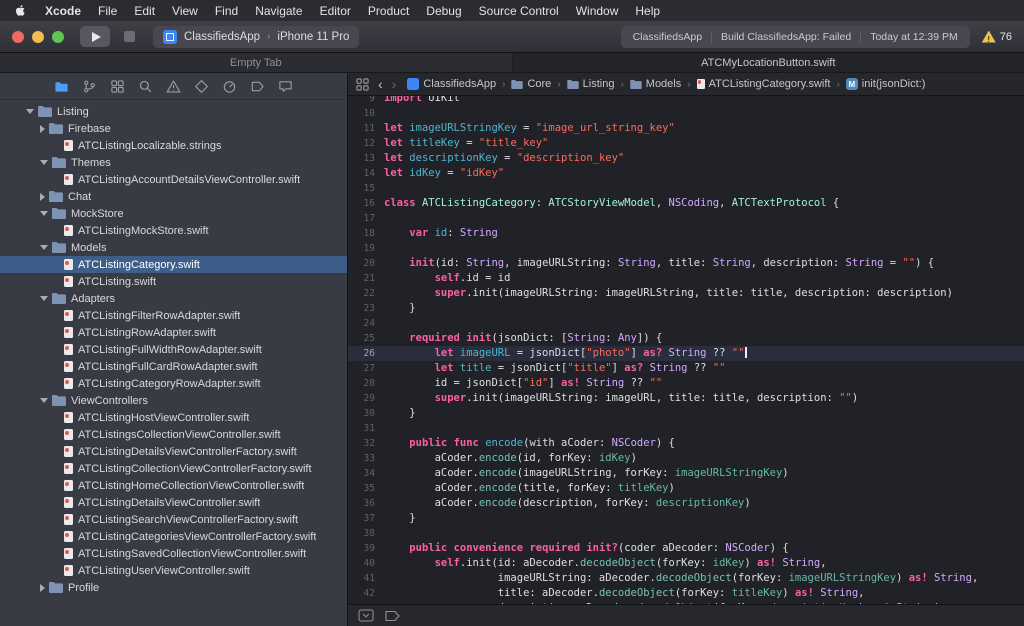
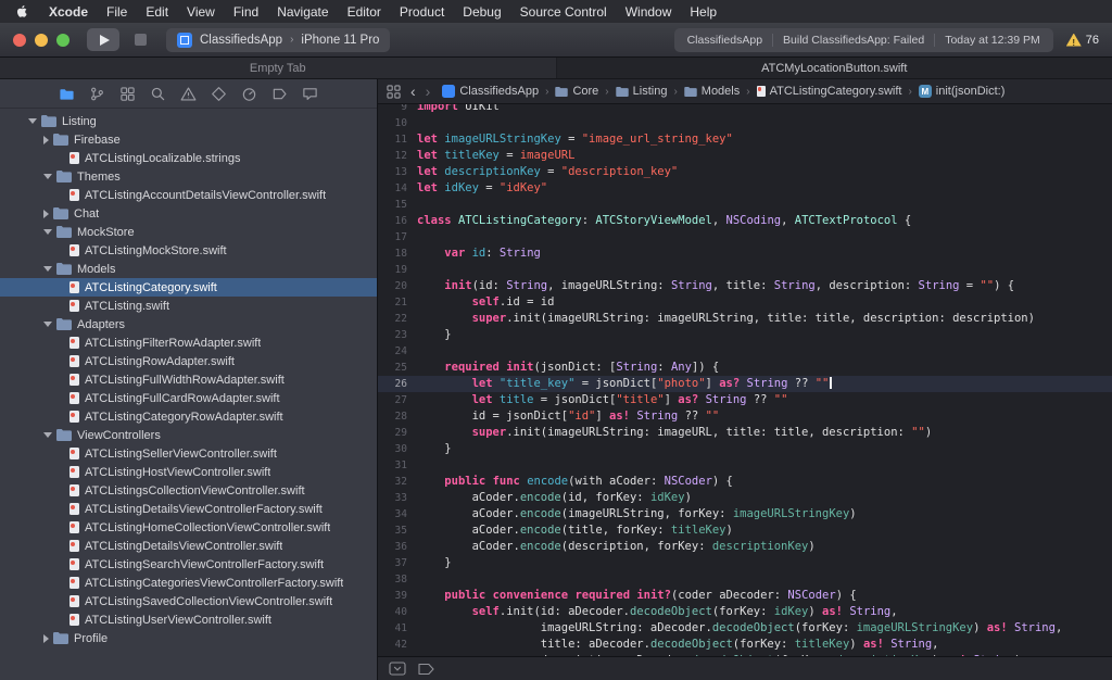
  Xcode
  File
  Edit
  View
  Find
  Navigate
  Editor
  Product
  Debug
  Source Control
  Window
  Help
  ClassifiedsApp
  ›
  iPhone 11 Pro
  ClassifiedsApp
  Build ClassifiedsApp: Failed
  Today at 12:39 PM
  76
  Empty Tab
  ATCMyLocationButton.swift
  Listing
  Firebase
  ATCListingLocalizable.strings
  Themes
  ATCListingAccountDetailsViewController.swift
  Chat
  MockStore
  ATCListingMockStore.swift
  Models
  ATCListingCategory.swift
  ATCListing.swift
  Adapters
  ATCListingFilterRowAdapter.swift
  ATCListingRowAdapter.swift
  ATCListingFullWidthRowAdapter.swift
  ATCListingFullCardRowAdapter.swift
  ATCListingCategoryRowAdapter.swift
  ViewControllers
+ ATCListingSellerViewController.swift
  ATCListingHostViewController.swift
  ATCListingsCollectionViewController.swift
  ATCListingDetailsViewControllerFactory.swift
- ATCListingCollectionViewControllerFactory.swift
  ATCListingHomeCollectionViewController.swift
  ATCListingDetailsViewController.swift
  ATCListingSearchViewControllerFactory.swift
  ATCListingCategoriesViewControllerFactory.swift
  ATCListingSavedCollectionViewController.swift
  ATCListingUserViewController.swift
  Profile
  ‹
  ›
  ClassifiedsApp
  ›
  Core
  ›
  Listing
  ›
  Models
  ›
  ATCListingCategory.swift
  ›
  M
  init(jsonDict:)
  9
  import UIKit
  10
  11
  let imageURLStringKey = "image_url_string_key"
  12
- let titleKey = "title_key"
+ let titleKey = imageURL
  13
  let descriptionKey = "description_key"
  14
  let idKey = "idKey"
  15
  16
  class ATCListingCategory: ATCStoryViewModel, NSCoding, ATCTextProtocol {
  17
  18
  var id: String
  19
  20
  init(id: String, imageURLString: String, title: String, description: String = "") {
  21
  self.id = id
  22
  super.init(imageURLString: imageURLString, title: title, description: description)
  23
  }
  24
  25
  required init(jsonDict: [String: Any]) {
  26
- let imageURL = jsonDict["photo"] as? String ?? ""
+ let "title_key" = jsonDict["photo"] as? String ?? ""
  27
  let title = jsonDict["title"] as? String ?? ""
  28
  id = jsonDict["id"] as! String ?? ""
  29
  super.init(imageURLString: imageURL, title: title, description: "")
  30
  }
  31
  32
  public func encode(with aCoder: NSCoder) {
  33
  aCoder.encode(id, forKey: idKey)
  34
  aCoder.encode(imageURLString, forKey: imageURLStringKey)
  35
  aCoder.encode(title, forKey: titleKey)
  36
  aCoder.encode(description, forKey: descriptionKey)
  37
  }
  38
  39
  public convenience required init?(coder aDecoder: NSCoder) {
  40
  self.init(id: aDecoder.decodeObject(forKey: idKey) as! String,
  41
  imageURLString: aDecoder.decodeObject(forKey: imageURLStringKey) as! String,
  42
  title: aDecoder.decodeObject(forKey: titleKey) as! String,
